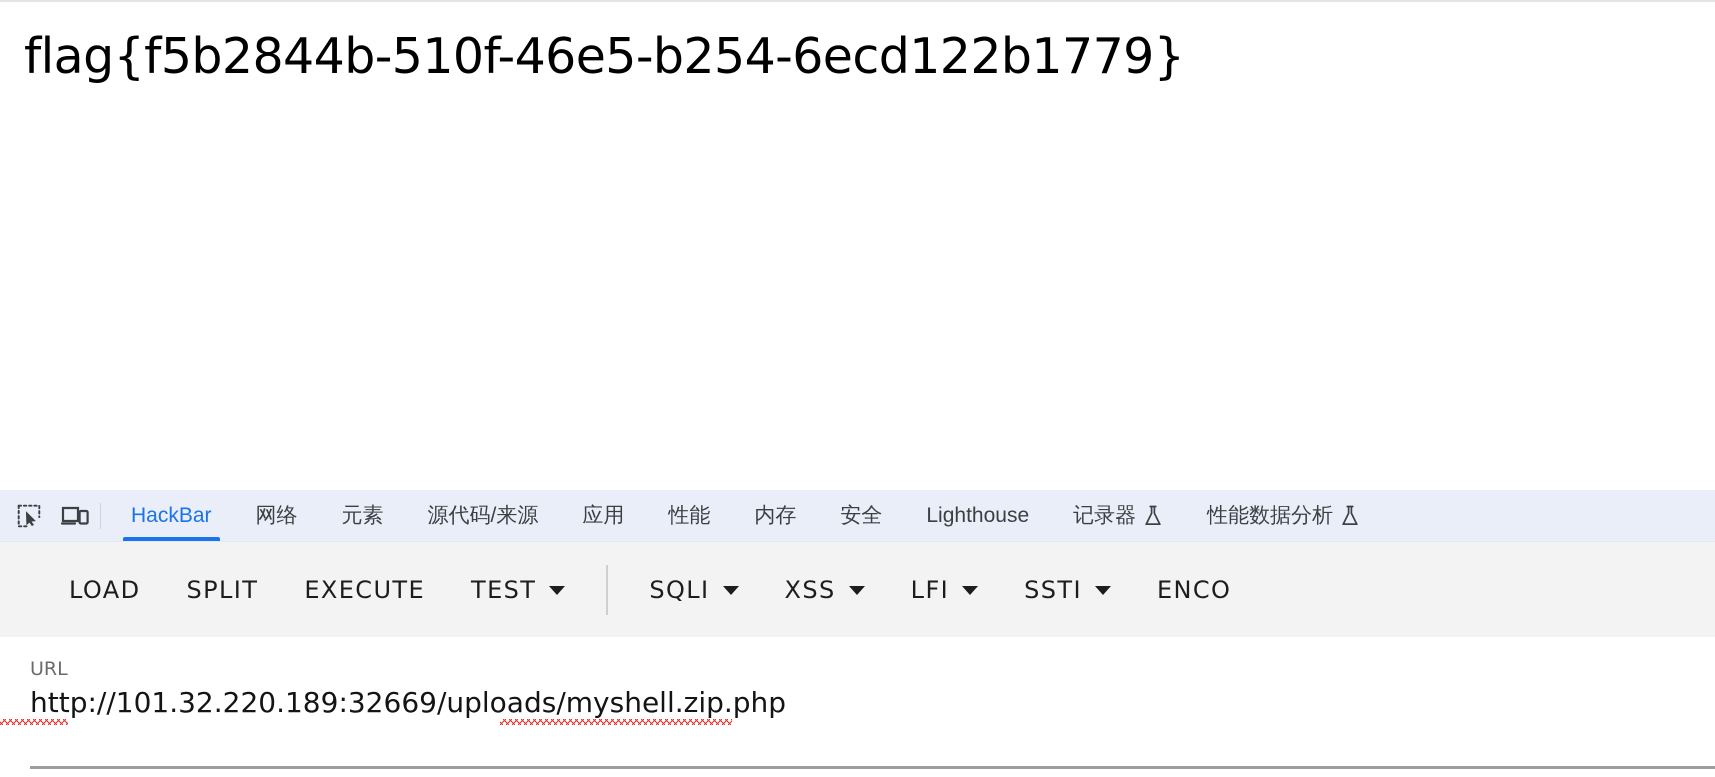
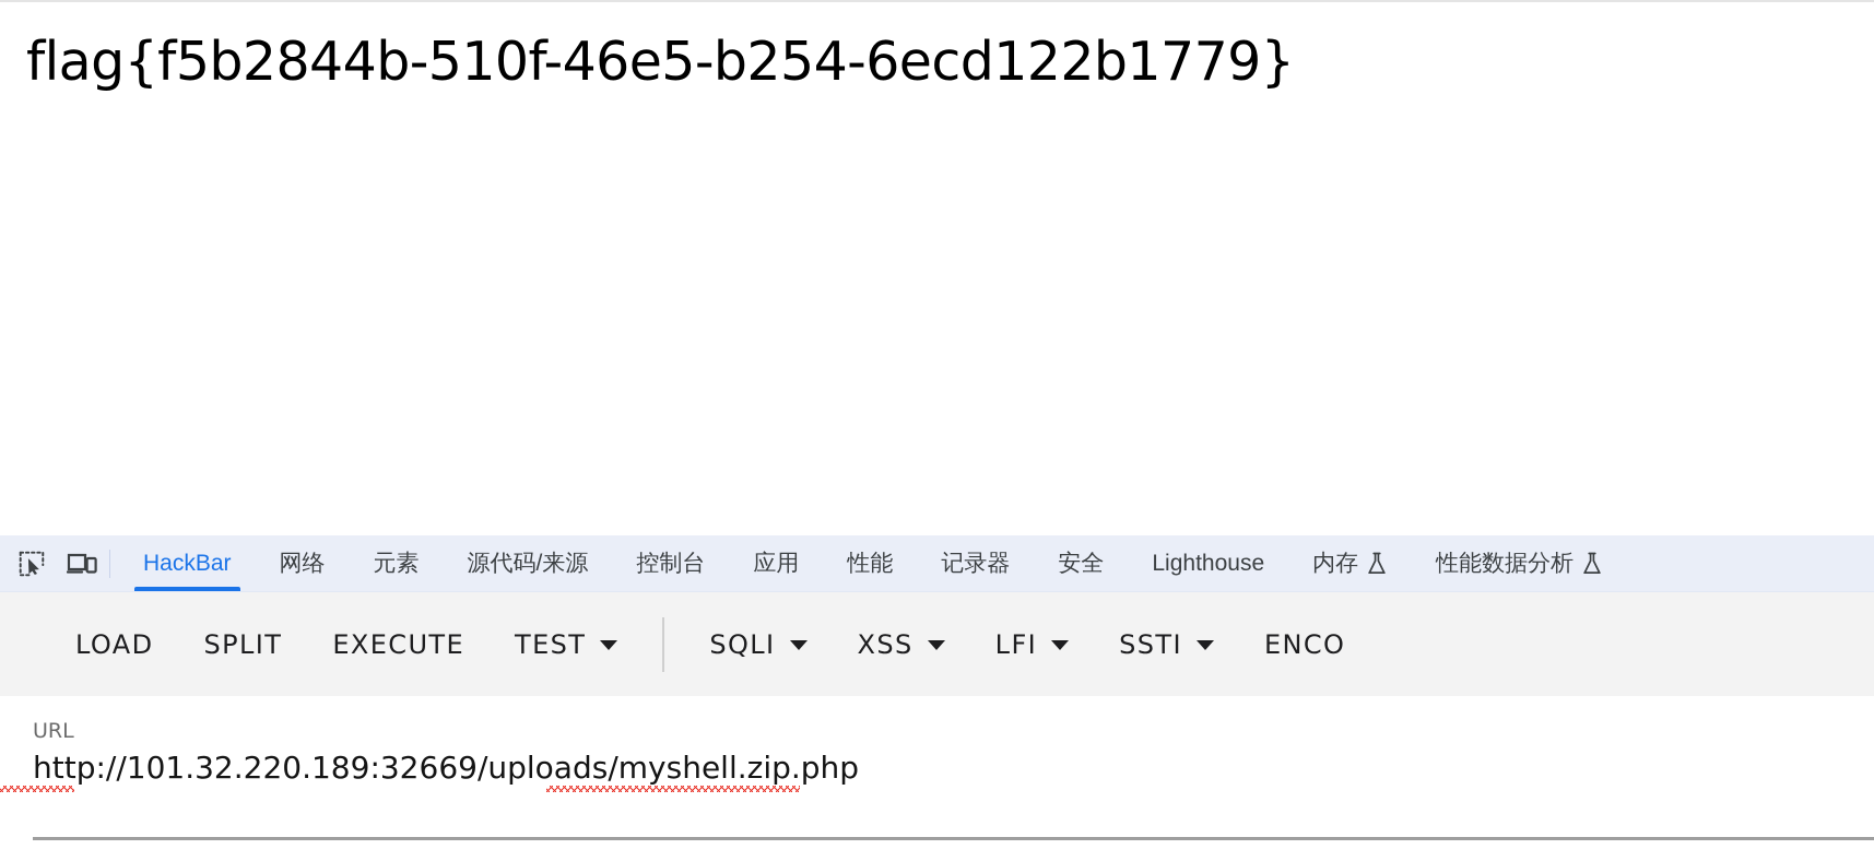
  flag{f5b2844b-510f-46e5-b254-6ecd122b1779}
  HackBar
  网络
  元素
  源代码/来源
+ 控制台
  应用
  性能
- 内存
+ 记录器
  安全
  Lighthouse
- 记录器
+ 内存
  性能数据分析
  LOAD
  SPLIT
  EXECUTE
  TEST
  SQLI
  XSS
  LFI
  SSTI
  ENCO
  URL
  http://101.32.220.189:32669/uploads/myshell.zip.php
